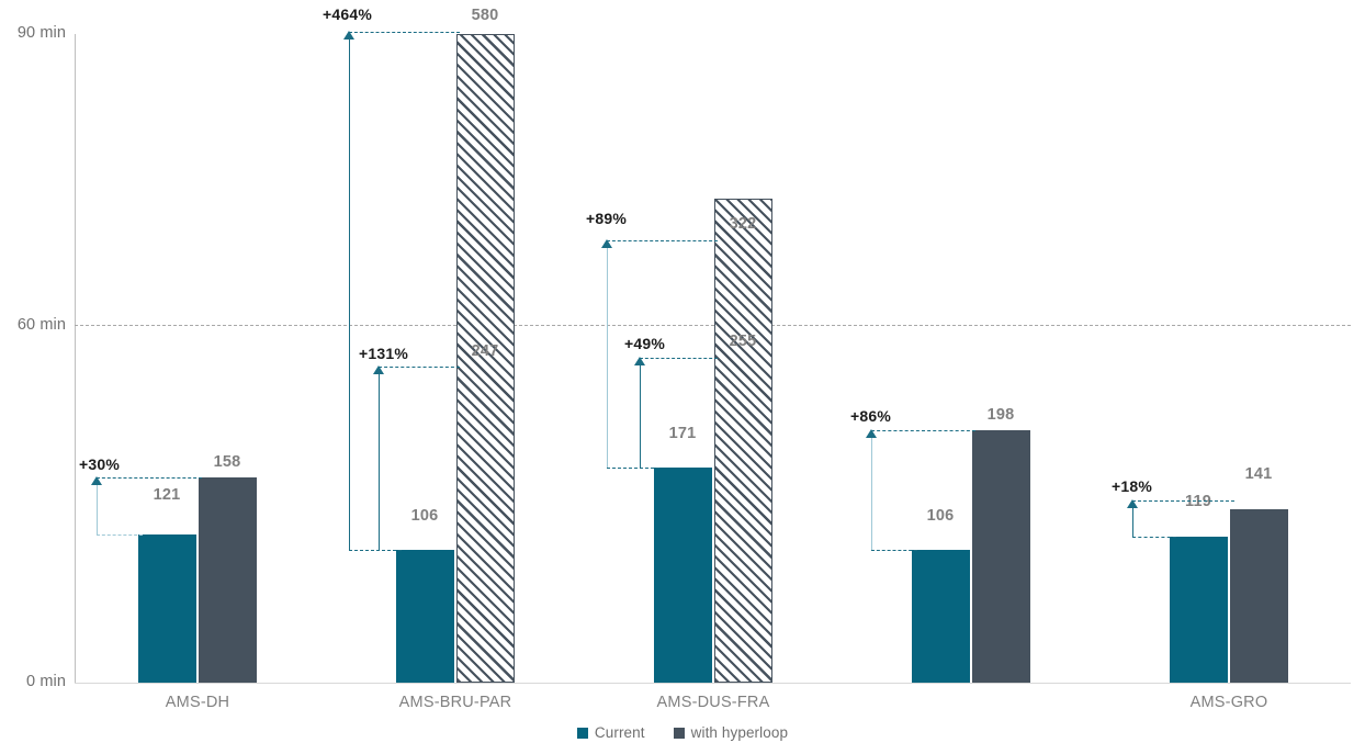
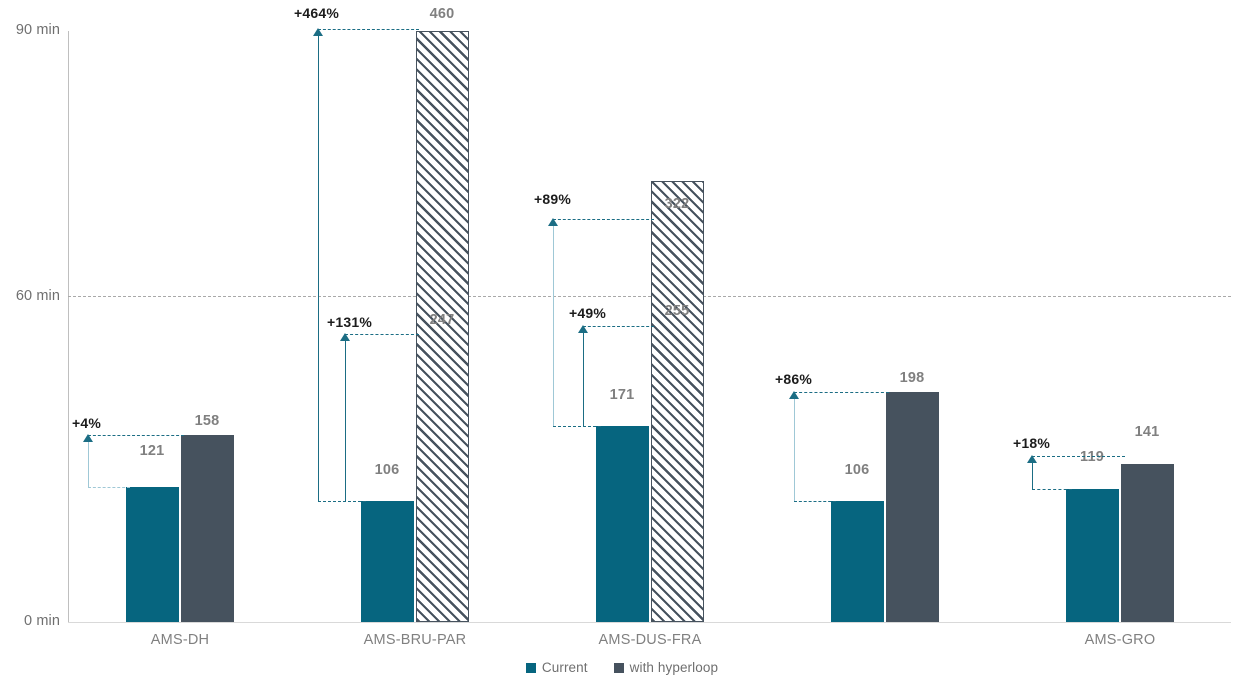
  90 min
  60 min
  0 min
  121
  158
- +30%
+ +4%
  106
  247
- 580
+ 460
  +131%
  +464%
  171
  255
  322
  +49%
  +89%
  106
  198
  +86%
  119
  141
  +18%
  AMS-DH
  AMS-BRU-PAR
  AMS-DUS-FRA
  AMS-GRO
  Current
  with hyperloop
